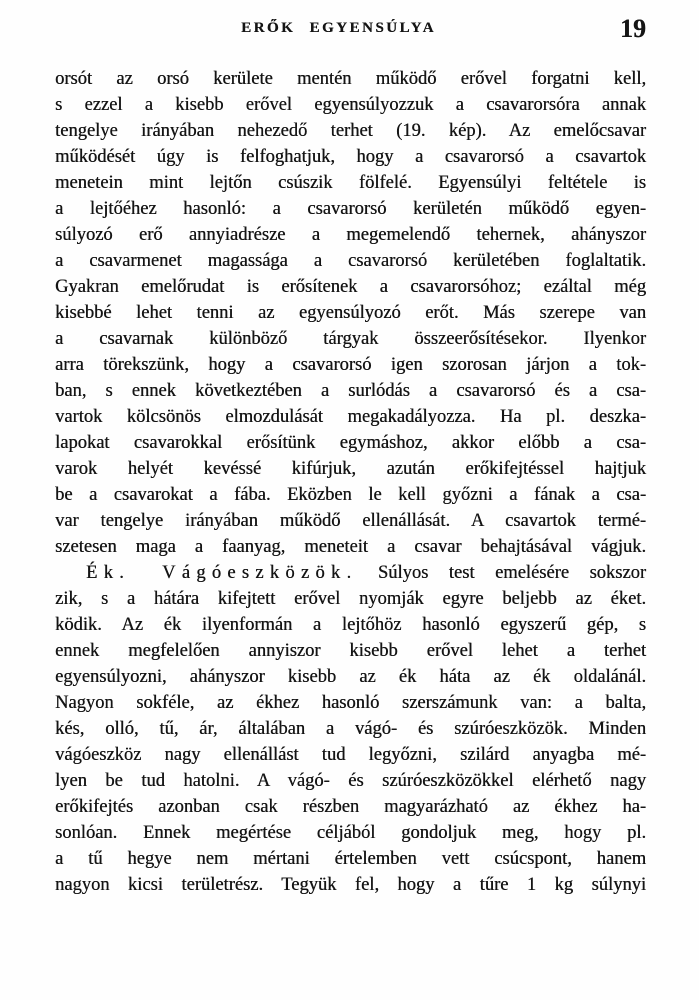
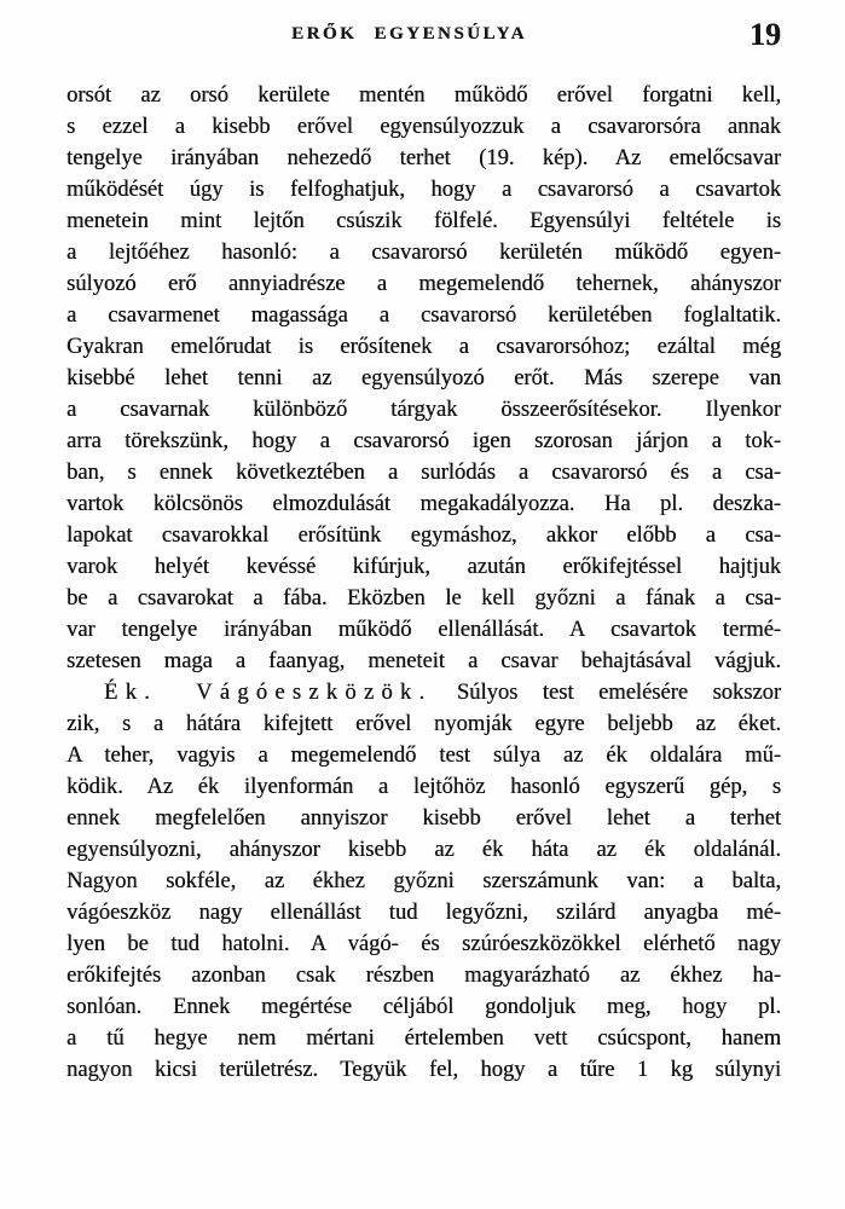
  ERŐK EGYENSÚLYA
  19
  orsót az orsó kerülete mentén működő erővel forgatni kell,
  s ezzel a kisebb erővel egyensúlyozzuk a csavarorsóra annak
  tengelye irányában nehezedő terhet (19. kép). Az emelőcsavar
  működését úgy is felfoghatjuk, hogy a csavarorsó a csavartok
  menetein mint lejtőn csúszik fölfelé. Egyensúlyi feltétele is
  a lejtőéhez hasonló: a csavarorsó kerületén működő egyen-
  súlyozó erő annyiadrésze a megemelendő tehernek, ahányszor
  a csavarmenet magassága a csavarorsó kerületében foglaltatik.
  Gyakran emelőrudat is erősítenek a csavarorsóhoz; ezáltal még
  kisebbé lehet tenni az egyensúlyozó erőt. Más szerepe van
  a csavarnak különböző tárgyak összeerősítésekor. Ilyenkor
  arra törekszünk, hogy a csavarorsó igen szorosan járjon a tok-
  ban, s ennek következtében a surlódás a csavarorsó és a csa-
  vartok kölcsönös elmozdulását megakadályozza. Ha pl. deszka-
  lapokat csavarokkal erősítünk egymáshoz, akkor előbb a csa-
  varok helyét kevéssé kifúrjuk, azután erőkifejtéssel hajtjuk
  be a csavarokat a fába. Eközben le kell győzni a fának a csa-
  var tengelye irányában működő ellenállását. A csavartok termé-
  szetesen maga a faanyag, meneteit a csavar behajtásával vágjuk.
  Ék. Vágóeszközök. Súlyos test emelésére sokszor
  zik, s a hátára kifejtett erővel nyomják egyre beljebb az éket.
+ A teher, vagyis a megemelendő test súlya az ék oldalára mű-
  ködik. Az ék ilyenformán a lejtőhöz hasonló egyszerű gép, s
  ennek megfelelően annyiszor kisebb erővel lehet a terhet
  egyensúlyozni, ahányszor kisebb az ék háta az ék oldalánál.
- Nagyon sokféle, az ékhez hasonló szerszámunk van: a balta,
+ Nagyon sokféle, az ékhez győzni szerszámunk van: a balta,
- kés, olló, tű, ár, általában a vágó- és szúróeszközök. Minden
  vágóeszköz nagy ellenállást tud legyőzni, szilárd anyagba mé-
  lyen be tud hatolni. A vágó- és szúróeszközökkel elérhető nagy
  erőkifejtés azonban csak részben magyarázható az ékhez ha-
  sonlóan. Ennek megértése céljából gondoljuk meg, hogy pl.
  a tű hegye nem mértani értelemben vett csúcspont, hanem
  nagyon kicsi területrész. Tegyük fel, hogy a tűre 1 kg súlynyi
